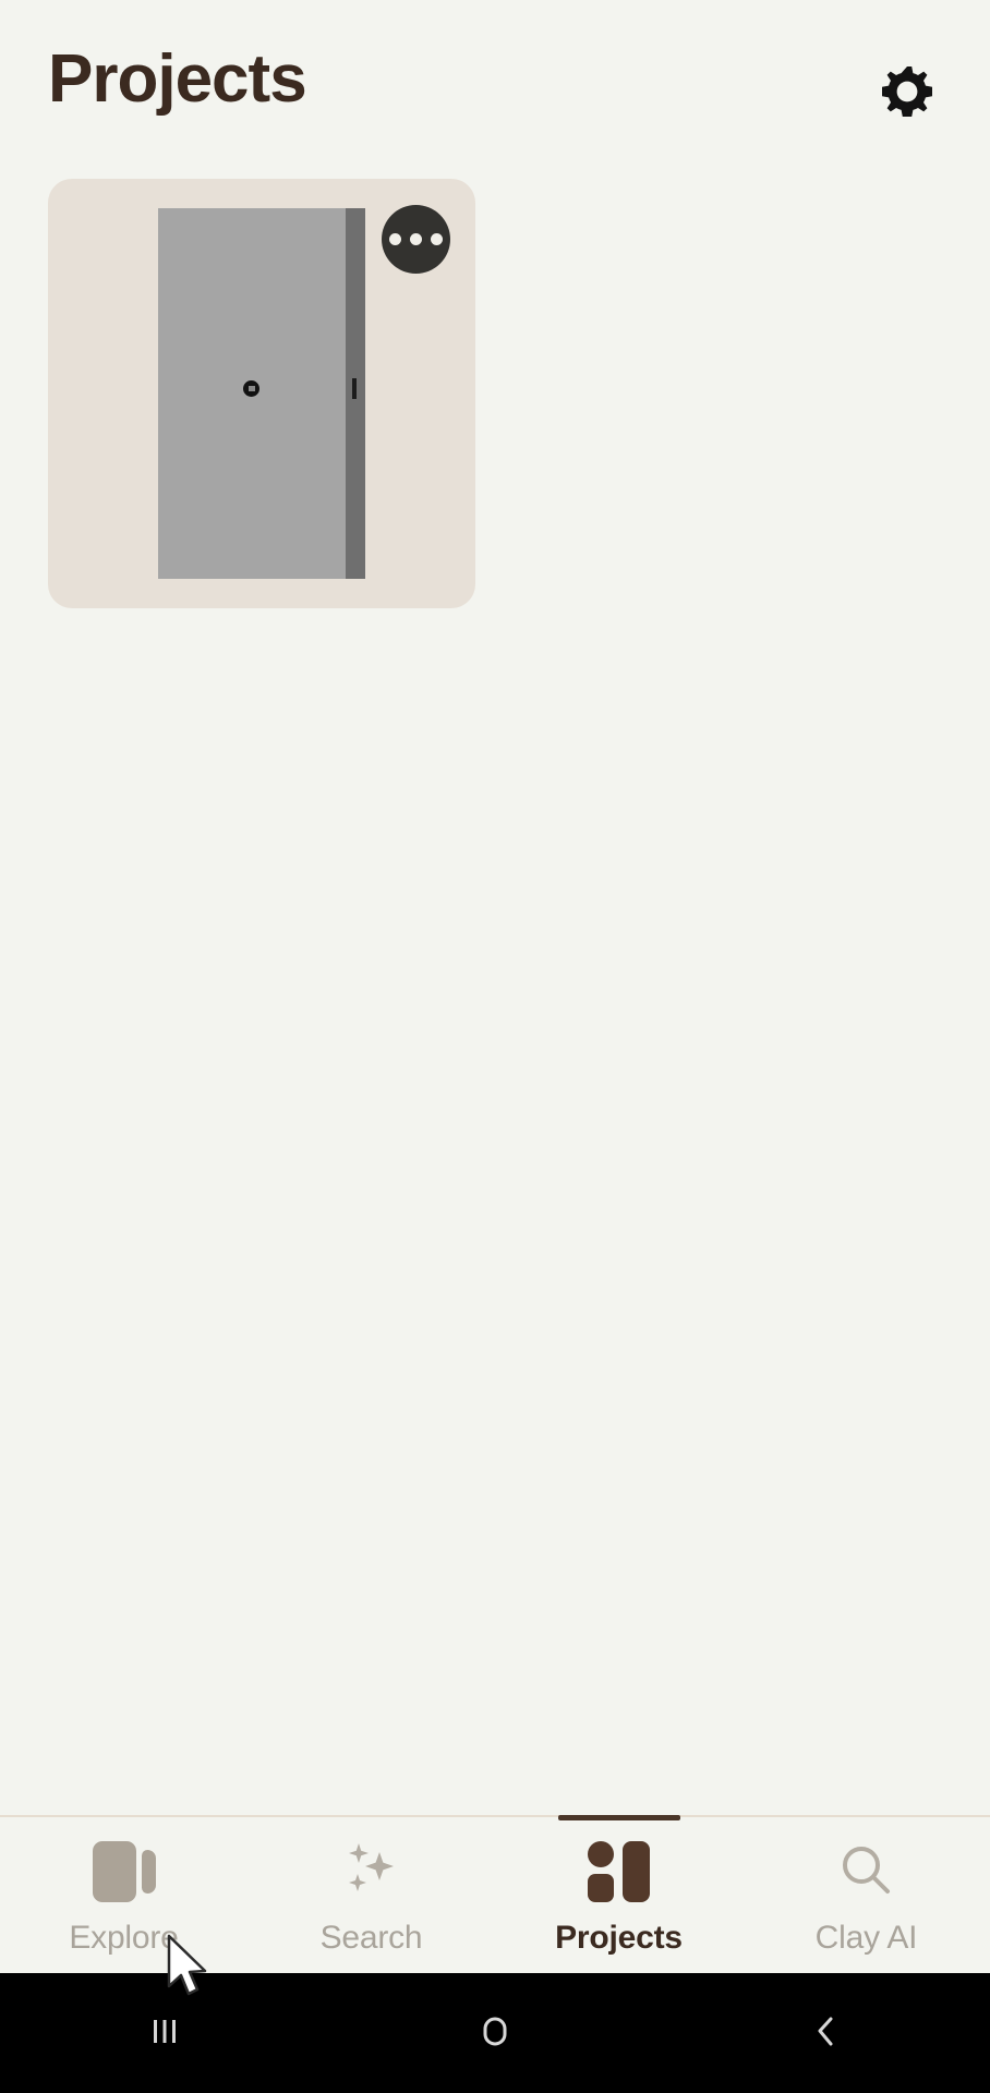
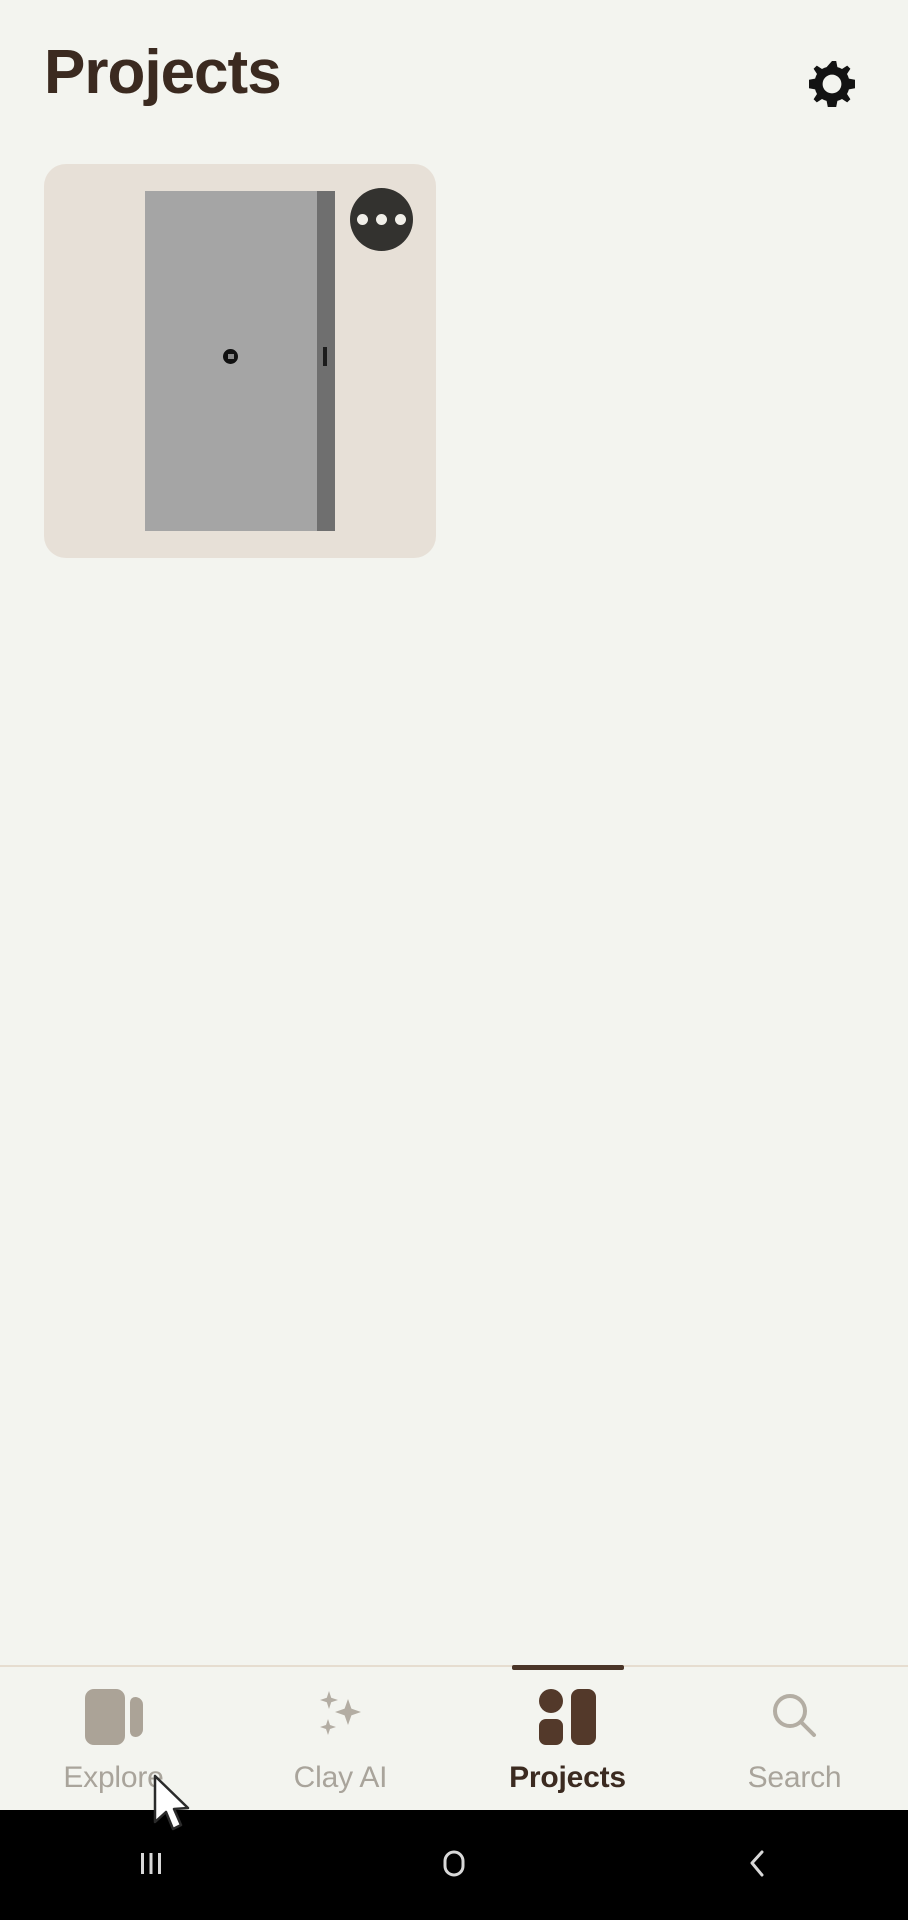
  Projects
  Explor
- Search
+ Clay AI
  Projects
- Clay AI
+ Search
